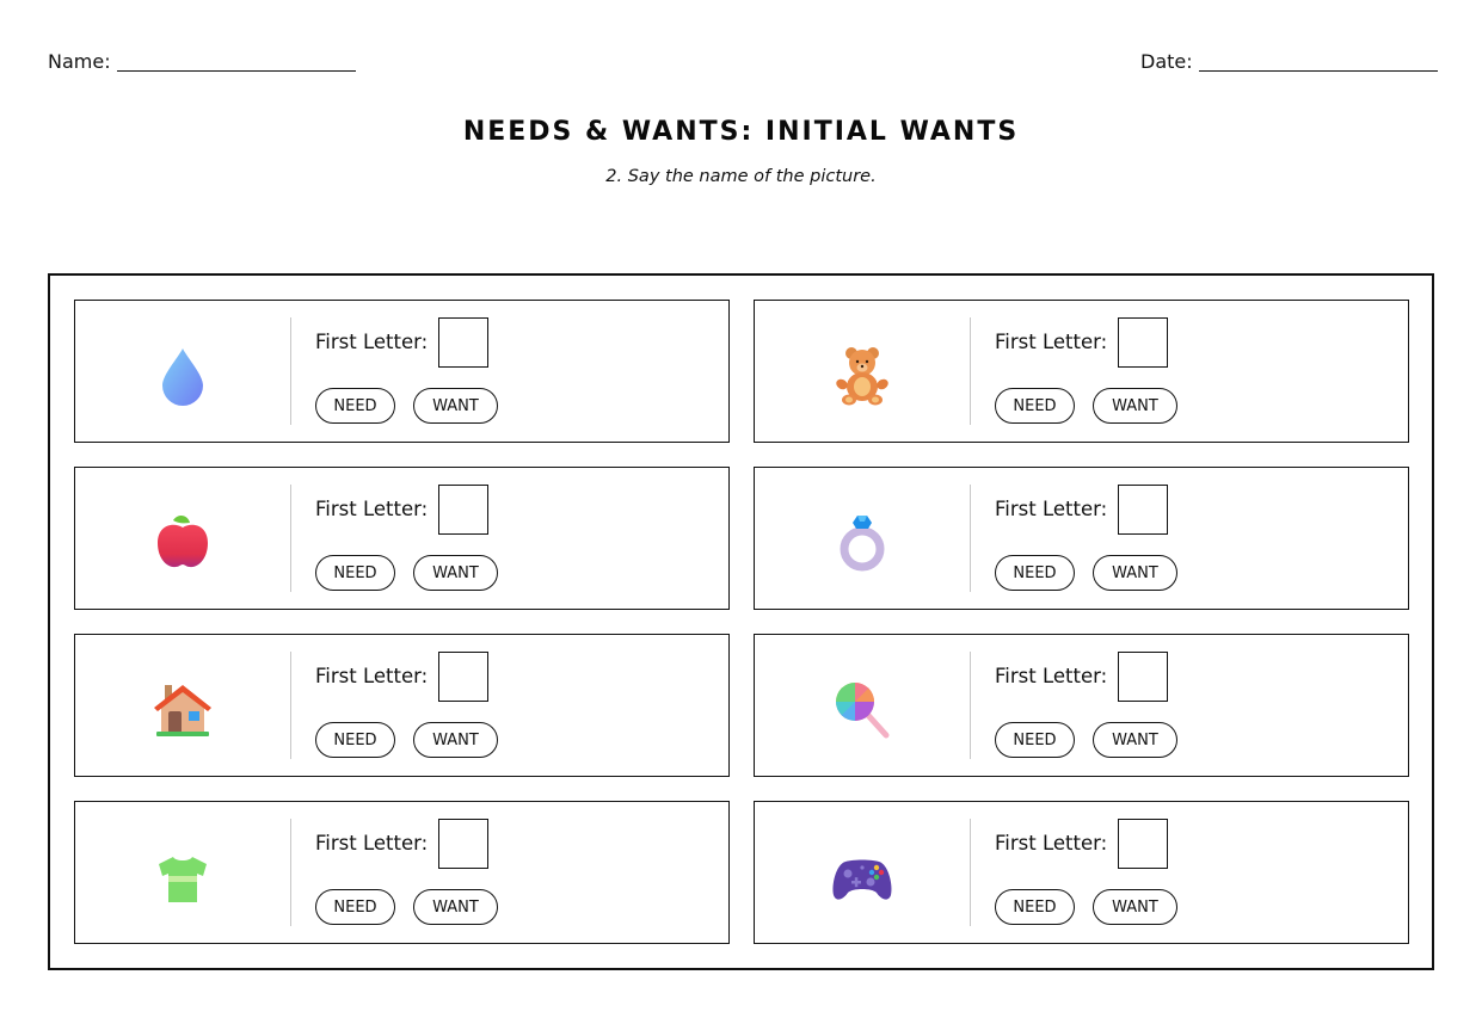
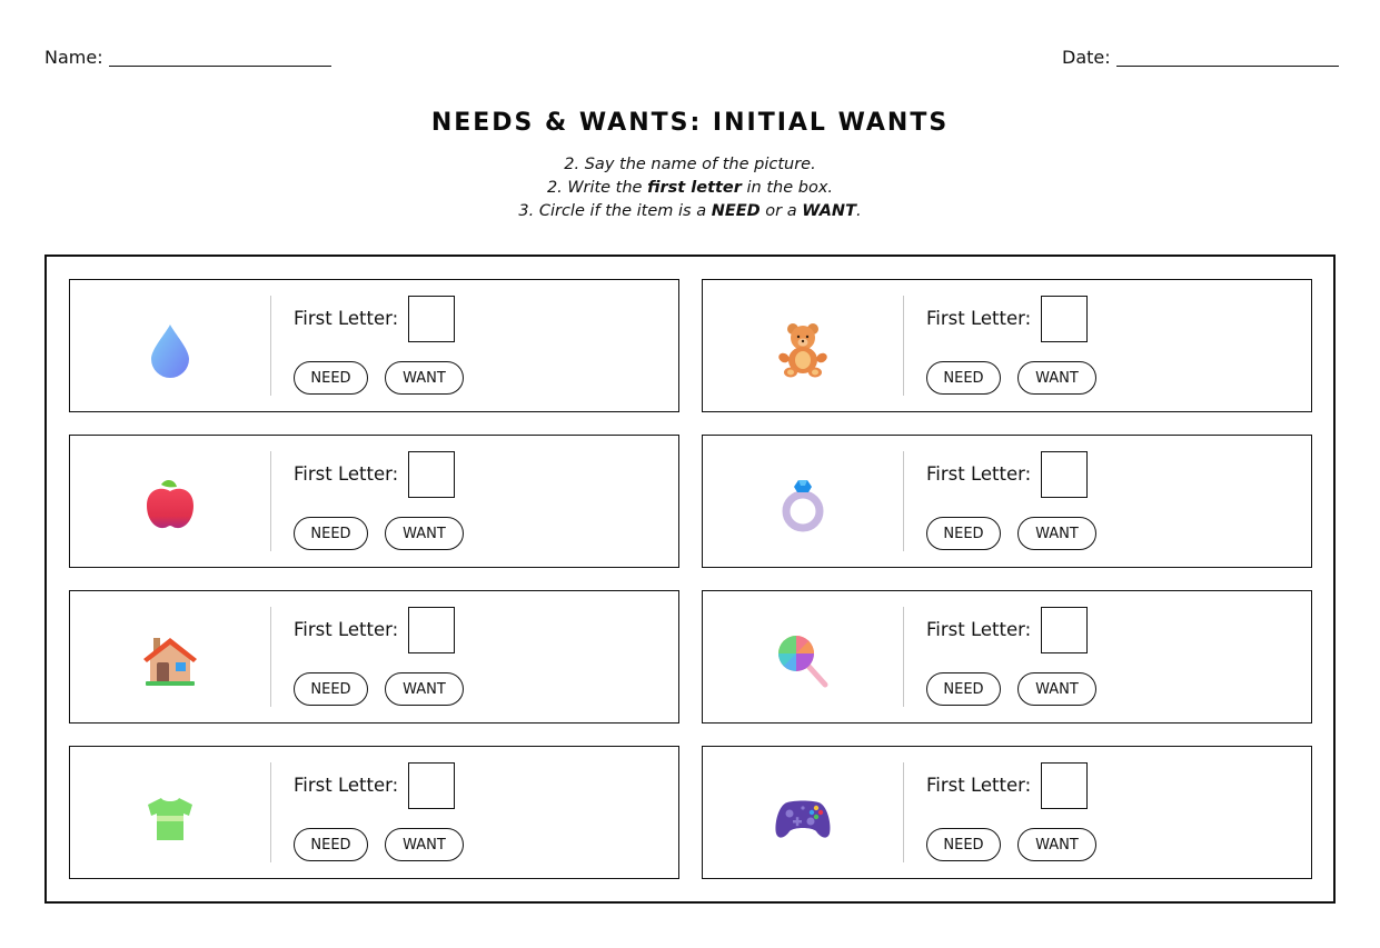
  Name:
  Date:
  NEEDS & WANTS: INITIAL WANTS
  2. Say the name of the picture.
+ 2. Write the first letter in the box.
+ 3. Circle if the item is a NEED or a WANT.
  First Letter:
  NEED
  WANT
  First Letter:
  NEED
  WANT
  First Letter:
  NEED
  WANT
  First Letter:
  NEED
  WANT
  First Letter:
  NEED
  WANT
  First Letter:
  NEED
  WANT
  First Letter:
  NEED
  WANT
  First Letter:
  NEED
  WANT
